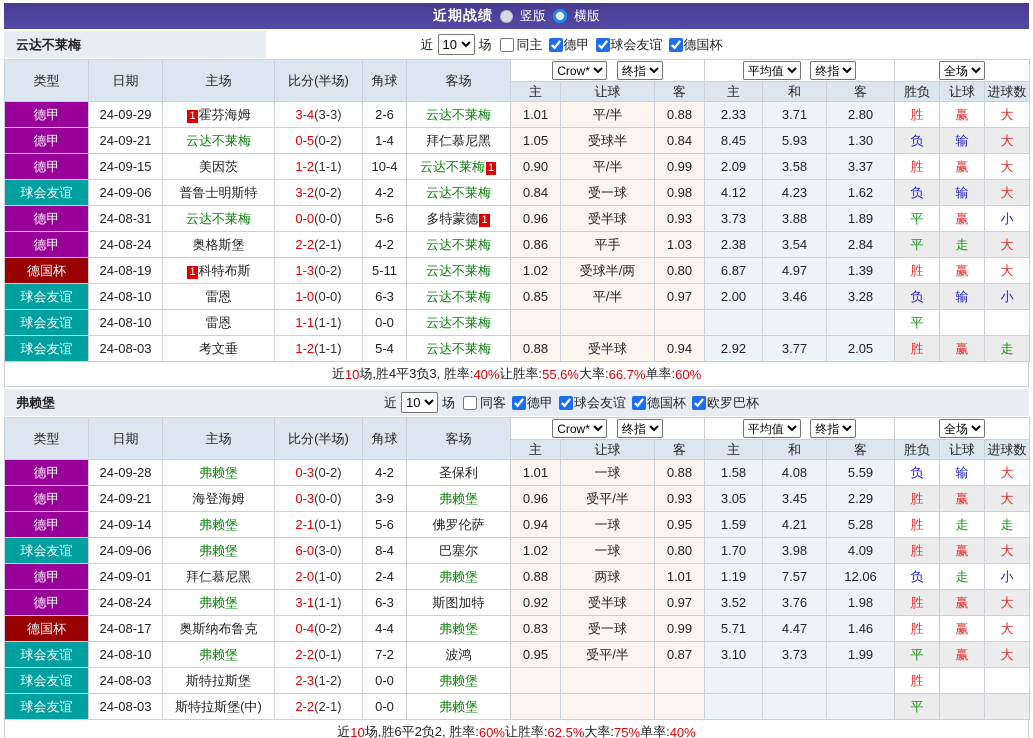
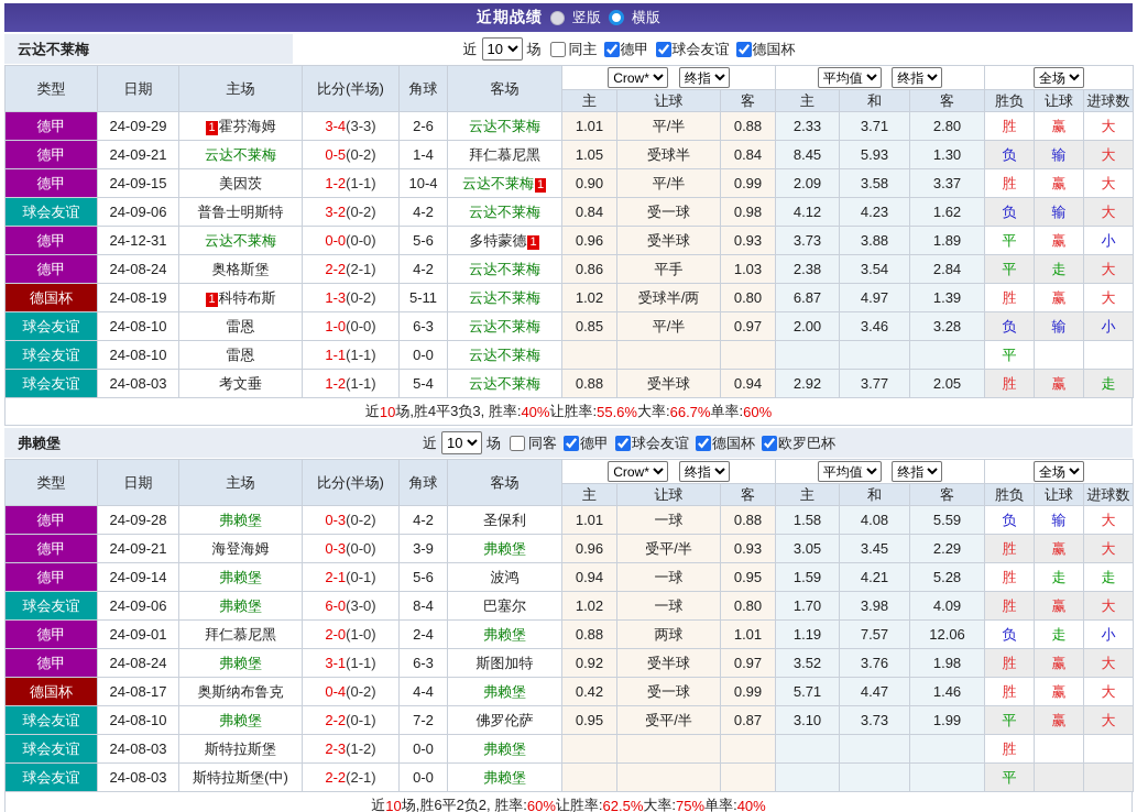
  近期战绩
  竖版
  横版
  云达不莱梅
  近
  10
  场
  同主
  德甲
  球会友谊
  德国杯
  类型	日期	主场	比分(半场)	角球	客场	Crow* 终指	平均值 终指	全场
  主	让球	客	主	和	客	胜负	让球	进球数
  德甲	24-09-29	1 霍芬海姆	3-4(3-3)	2-6	云达不莱梅	1.01	平/半	0.88	2.33	3.71	2.80	胜	赢	大
  德甲	24-09-21	云达不莱梅	0-5(0-2)	1-4	拜仁慕尼黑	1.05	受球半	0.84	8.45	5.93	1.30	负	输	大
  德甲	24-09-15	美因茨	1-2(1-1)	10-4	云达不莱梅 1	0.90	平/半	0.99	2.09	3.58	3.37	胜	赢	大
  球会友谊	24-09-06	普鲁士明斯特	3-2(0-2)	4-2	云达不莱梅	0.84	受一球	0.98	4.12	4.23	1.62	负	输	大
- 德甲	24-08-31	云达不莱梅	0-0(0-0)	5-6	多特蒙德 1	0.96	受半球	0.93	3.73	3.88	1.89	平	赢	小
+ 德甲	24-12-31	云达不莱梅	0-0(0-0)	5-6	多特蒙德 1	0.96	受半球	0.93	3.73	3.88	1.89	平	赢	小
  德甲	24-08-24	奥格斯堡	2-2(2-1)	4-2	云达不莱梅	0.86	平手	1.03	2.38	3.54	2.84	平	走	大
  德国杯	24-08-19	1 科特布斯	1-3(0-2)	5-11	云达不莱梅	1.02	受球半/两	0.80	6.87	4.97	1.39	胜	赢	大
  球会友谊	24-08-10	雷恩	1-0(0-0)	6-3	云达不莱梅	0.85	平/半	0.97	2.00	3.46	3.28	负	输	小
  球会友谊	24-08-10	雷恩	1-1(1-1)	0-0	云达不莱梅							平
  球会友谊	24-08-03	考文垂	1-2(1-1)	5-4	云达不莱梅	0.88	受半球	0.94	2.92	3.77	2.05	胜	赢	走
  近
  10
  场,胜4平3负3, 胜率:
  40%
  让胜率:
  55.6%
  大率:
  66.7%
  单率:
  60%
  弗赖堡
  近
  10
  场
  同客
  德甲
  球会友谊
  德国杯
  欧罗巴杯
  类型	日期	主场	比分(半场)	角球	客场	Crow* 终指	平均值 终指	全场
  主	让球	客	主	和	客	胜负	让球	进球数
  德甲	24-09-28	弗赖堡	0-3(0-2)	4-2	圣保利	1.01	一球	0.88	1.58	4.08	5.59	负	输	大
  德甲	24-09-21	海登海姆	0-3(0-0)	3-9	弗赖堡	0.96	受平/半	0.93	3.05	3.45	2.29	胜	赢	大
- 德甲	24-09-14	弗赖堡	2-1(0-1)	5-6	佛罗伦萨	0.94	一球	0.95	1.59	4.21	5.28	胜	走	走
+ 德甲	24-09-14	弗赖堡	2-1(0-1)	5-6	波鸿	0.94	一球	0.95	1.59	4.21	5.28	胜	走	走
  球会友谊	24-09-06	弗赖堡	6-0(3-0)	8-4	巴塞尔	1.02	一球	0.80	1.70	3.98	4.09	胜	赢	大
  德甲	24-09-01	拜仁慕尼黑	2-0(1-0)	2-4	弗赖堡	0.88	两球	1.01	1.19	7.57	12.06	负	走	小
  德甲	24-08-24	弗赖堡	3-1(1-1)	6-3	斯图加特	0.92	受半球	0.97	3.52	3.76	1.98	胜	赢	大
- 德国杯	24-08-17	奥斯纳布鲁克	0-4(0-2)	4-4	弗赖堡	0.83	受一球	0.99	5.71	4.47	1.46	胜	赢	大
+ 德国杯	24-08-17	奥斯纳布鲁克	0-4(0-2)	4-4	弗赖堡	0.42	受一球	0.99	5.71	4.47	1.46	胜	赢	大
- 球会友谊	24-08-10	弗赖堡	2-2(0-1)	7-2	波鸿	0.95	受平/半	0.87	3.10	3.73	1.99	平	赢	大
+ 球会友谊	24-08-10	弗赖堡	2-2(0-1)	7-2	佛罗伦萨	0.95	受平/半	0.87	3.10	3.73	1.99	平	赢	大
  球会友谊	24-08-03	斯特拉斯堡	2-3(1-2)	0-0	弗赖堡							胜
  球会友谊	24-08-03	斯特拉斯堡(中)	2-2(2-1)	0-0	弗赖堡							平
  近
  10
  场,胜6平2负2, 胜率:
  60%
  让胜率:
  62.5%
  大率:
  75%
  单率:
  40%
